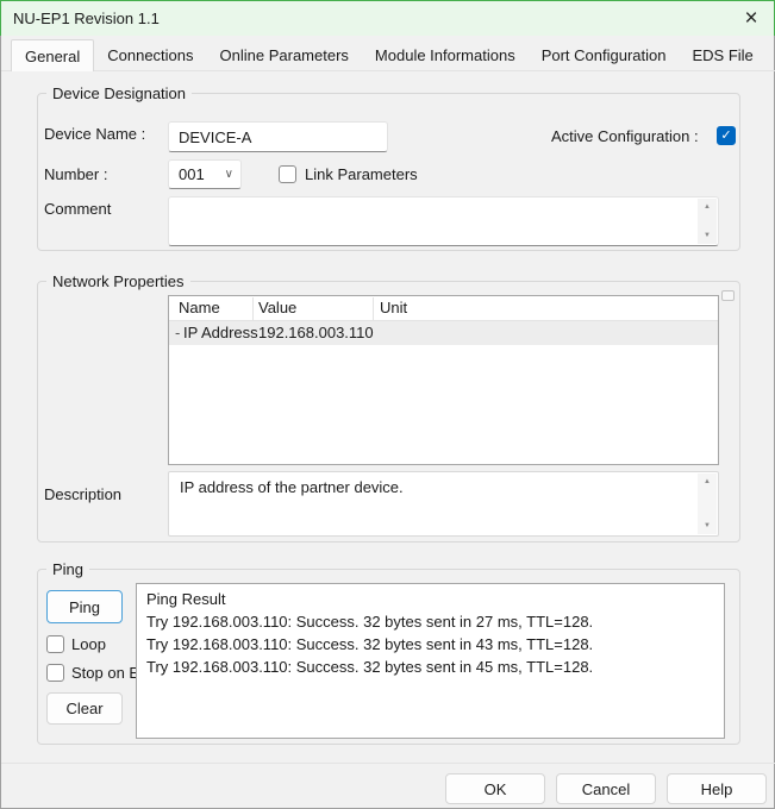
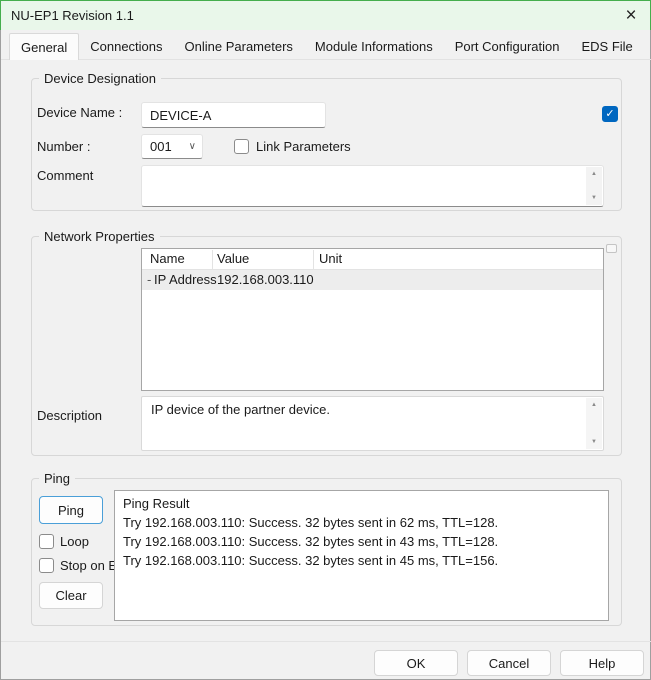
  NU-EP1 Revision 1.1
  ×
  General
  Connections
  Online Parameters
  Module Informations
  Port Configuration
  EDS File
  Device Designation
  Device Name :
  DEVICE-A
- Active Configuration :
  ✓
  Number :
  001
  ∨
  Link Parameters
  Comment
  Network Properties
  Name
  Value
  Unit
  -
  IP Address
  192.168.003.110
  Description
- IP address of the partner device.
+ IP device of the partner device.
  Ping
  Ping
  Loop
  Clear
  Ping Result
- Try 192.168.003.110: Success. 32 bytes sent in 27 ms, TTL=128.
+ Try 192.168.003.110: Success. 32 bytes sent in 62 ms, TTL=128.
  Try 192.168.003.110: Success. 32 bytes sent in 43 ms, TTL=128.
- Try 192.168.003.110: Success. 32 bytes sent in 45 ms, TTL=128.
+ Try 192.168.003.110: Success. 32 bytes sent in 45 ms, TTL=156.
  OK
  Cancel
  Help
